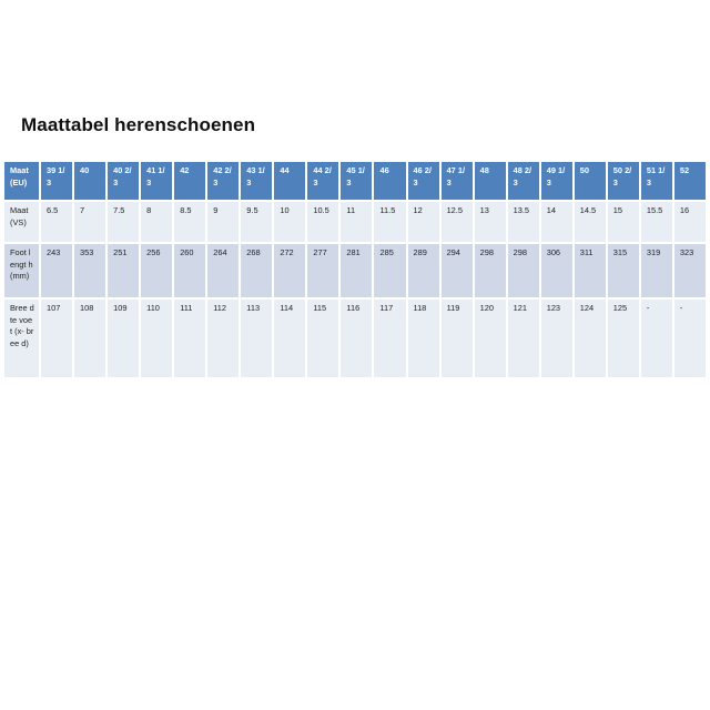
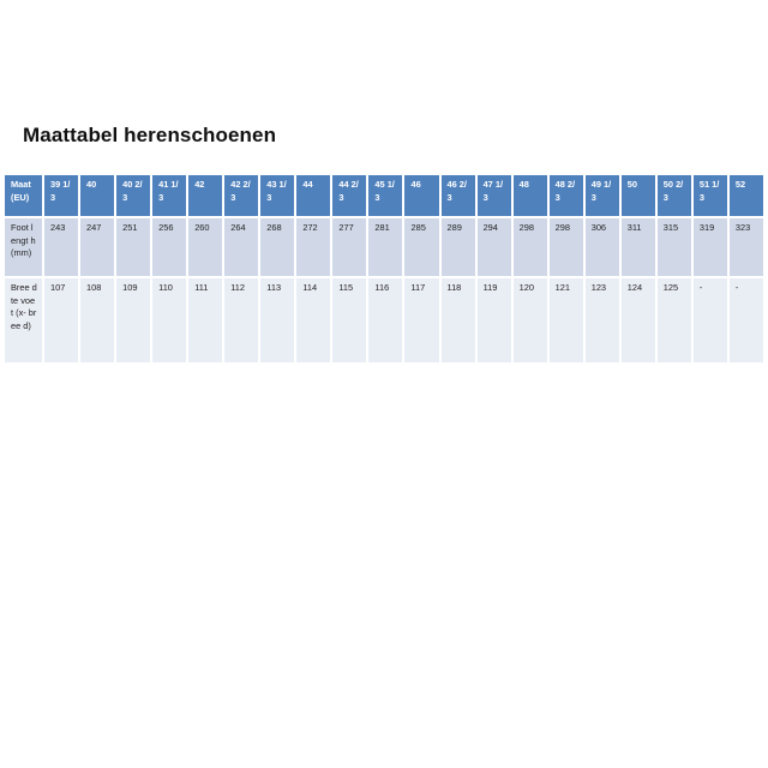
  Maattabel herenschoenen
  Maat (EU)	39 1/3	40	40 2/3	41 1/3	42	42 2/3	43 1/3	44	44 2/3	45 1/3	46	46 2/3	47 1/3	48	48 2/3	49 1/3	50	50 2/3	51 1/3	52
- Maat (VS)	6.5	7	7.5	8	8.5	9	9.5	10	10.5	11	11.5	12	12.5	13	13.5	14	14.5	15	15.5	16
- Foot lengt h (mm)	243	353	251	256	260	264	268	272	277	281	285	289	294	298	298	306	311	315	319	323
+ Foot lengt h (mm)	243	247	251	256	260	264	268	272	277	281	285	289	294	298	298	306	311	315	319	323
  Bree dte voet (x- bree d)	107	108	109	110	111	112	113	114	115	116	117	118	119	120	121	123	124	125	-	-
